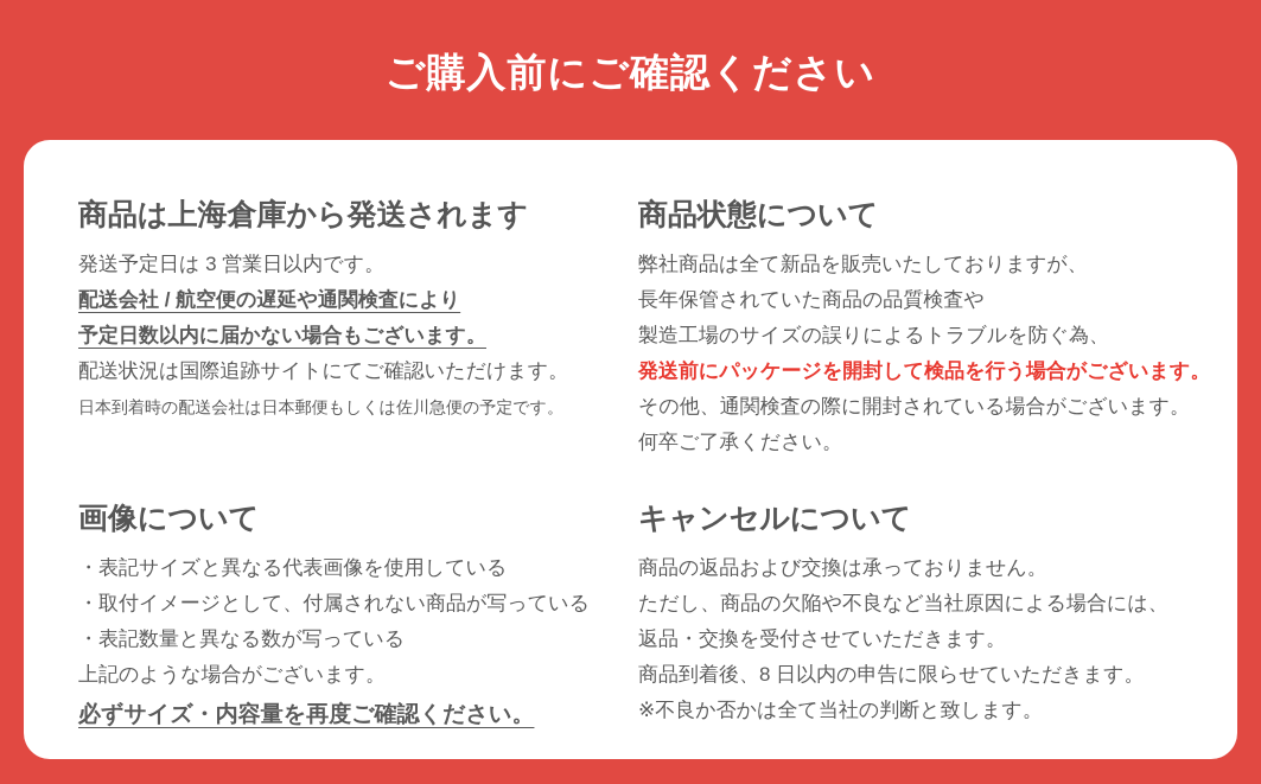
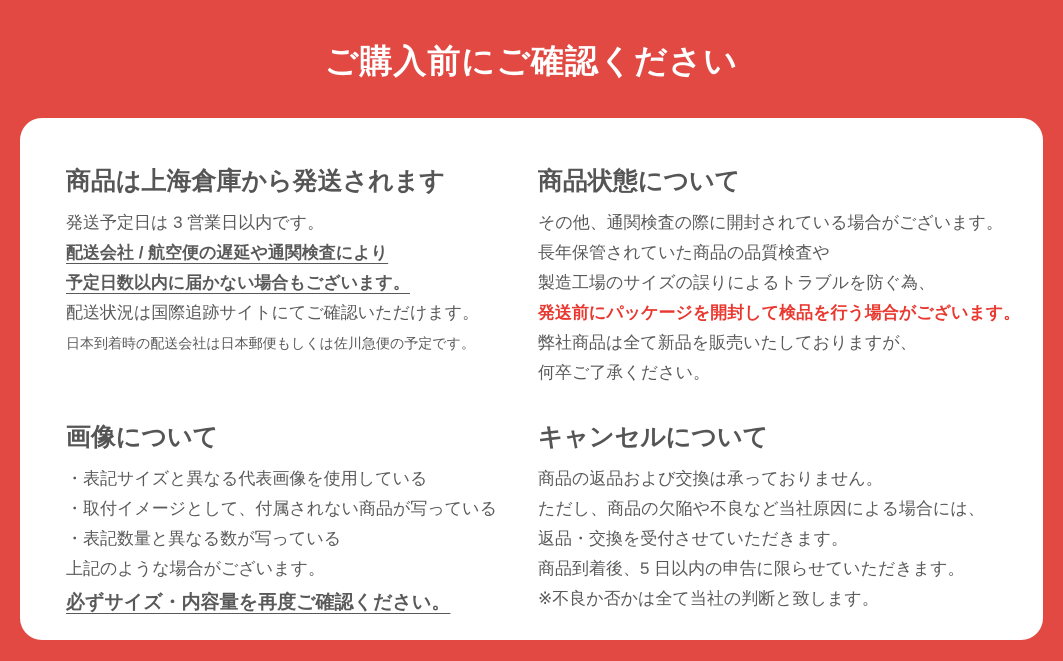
  ご購入前にご確認ください
  商品は上海倉庫から発送されます
  発送予定日は 3 営業日以内です。
  配送会社 / 航空便の遅延や通関検査により
  予定日数以内に届かない場合もございます。
  配送状況は国際追跡サイトにてご確認いただけます。
  日本到着時の配送会社は日本郵便もしくは佐川急便の予定です。
  商品状態について
- 弊社商品は全て新品を販売いたしておりますが、
+ その他、通関検査の際に開封されている場合がございます。
  長年保管されていた商品の品質検査や
  製造工場のサイズの誤りによるトラブルを防ぐ為、
  発送前にパッケージを開封して検品を行う場合がございます。
- その他、通関検査の際に開封されている場合がございます。
+ 弊社商品は全て新品を販売いたしておりますが、
  何卒ご了承ください。
  画像について
  ・表記サイズと異なる代表画像を使用している
  ・取付イメージとして、付属されない商品が写っている
  ・表記数量と異なる数が写っている
  上記のような場合がございます。
  必ずサイズ・内容量を再度ご確認ください。
  キャンセルについて
  商品の返品および交換は承っておりません。
  ただし、商品の欠陥や不良など当社原因による場合には、
  返品・交換を受付させていただきます。
- 商品到着後、8 日以内の申告に限らせていただきます。
+ 商品到着後、5 日以内の申告に限らせていただきます。
  ※不良か否かは全て当社の判断と致します。
